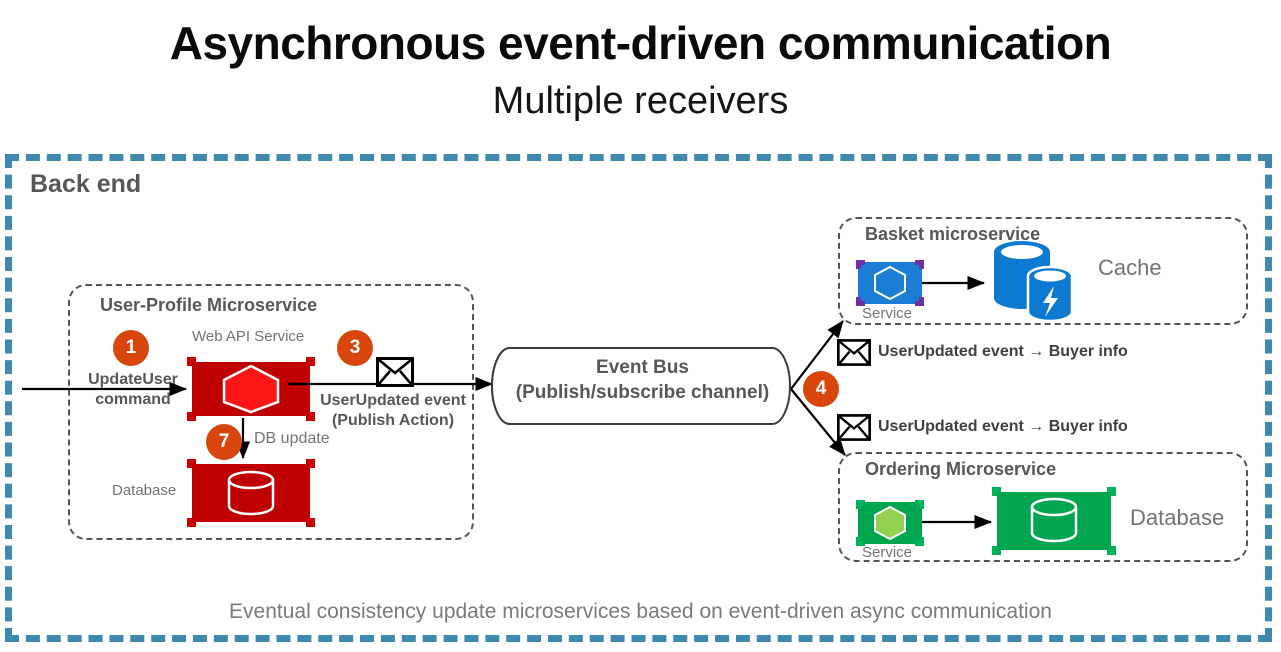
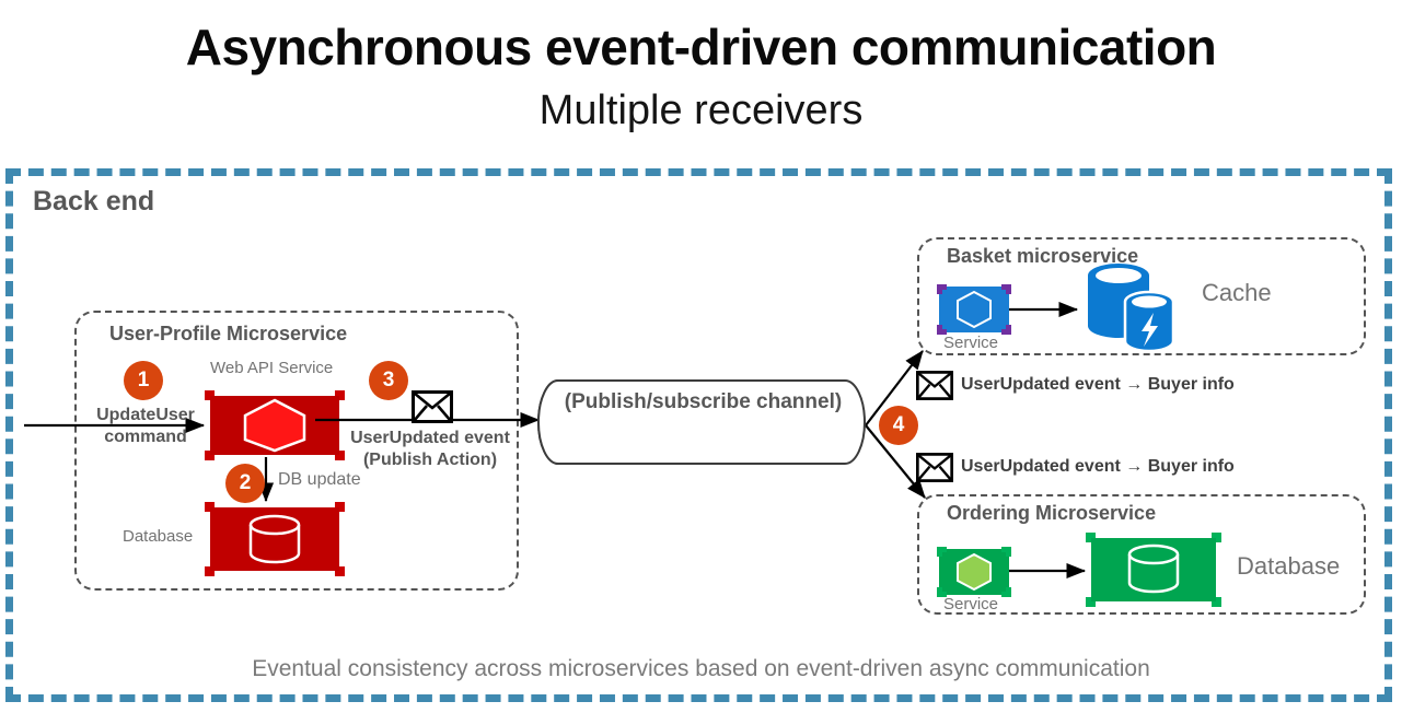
  Asynchronous event-driven communication
  Multiple receivers
  Back end
  User-Profile Microservice
  Web API Service
  Database
- Event Bus
  (Publish/subscribe channel)
  1
- 7
+ 2
  3
  4
  UpdateUser
  command
  UserUpdated event
  (Publish Action)
  DB update
  Basket microservice
  Service
  Cache
  UserUpdated event → Buyer info
  Ordering Microservice
  Service
  Database
  UserUpdated event → Buyer info
- Eventual consistency update microservices based on event-driven async communication
+ Eventual consistency across microservices based on event-driven async communication
